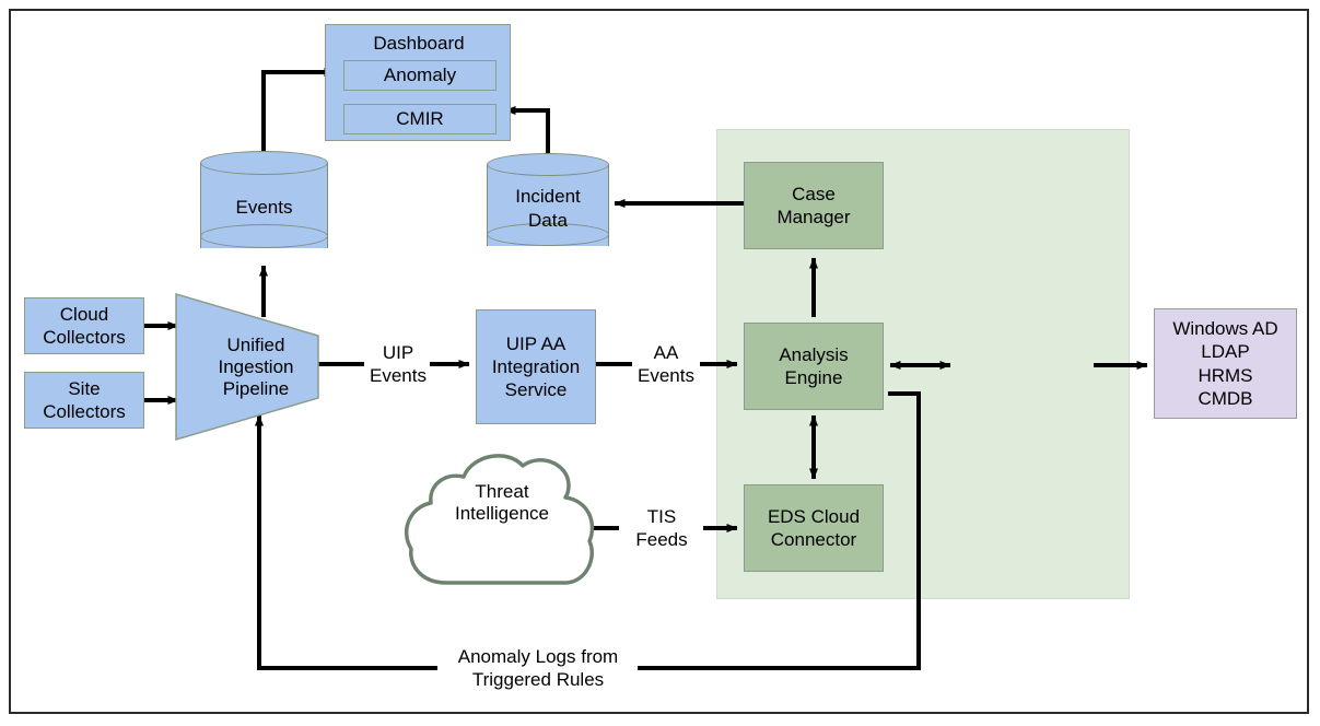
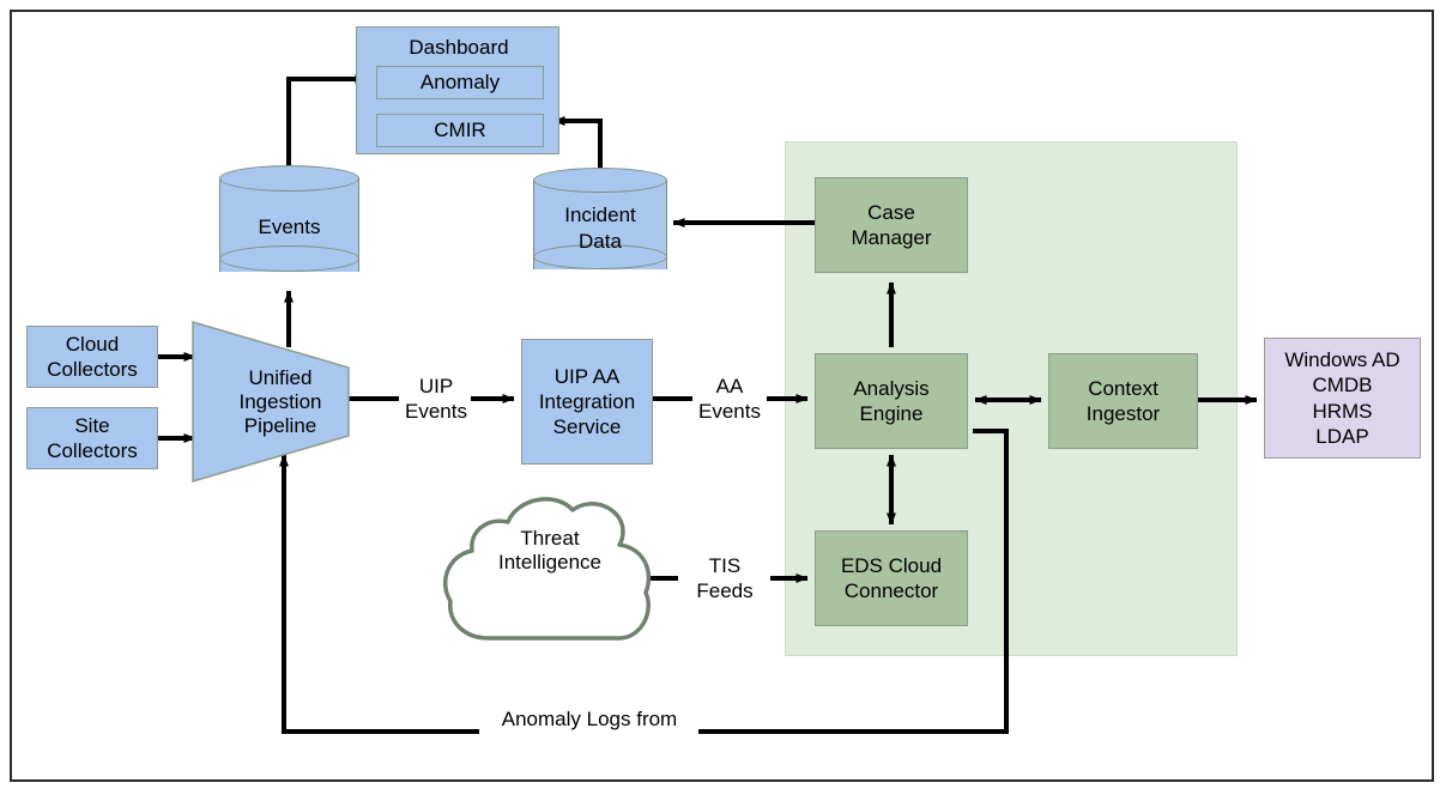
  Dashboard
  Anomaly
  CMIR
  Events
  Incident
  Data
  Cloud
  Collectors
  Site
  Collectors
  Unified
  Ingestion
  Pipeline
  UIP
  Events
  UIP AA
  Integration
  Service
  AA
  Events
  Case
  Manager
  Analysis
  Engine
  EDS Cloud
  Connector
+ Context
+ Ingestor
  Windows AD
- LDAP
+ CMDB
  HRMS
- CMDB
+ LDAP
  Threat
  Intelligence
  TIS
  Feeds
  Anomaly Logs from
- Triggered Rules
